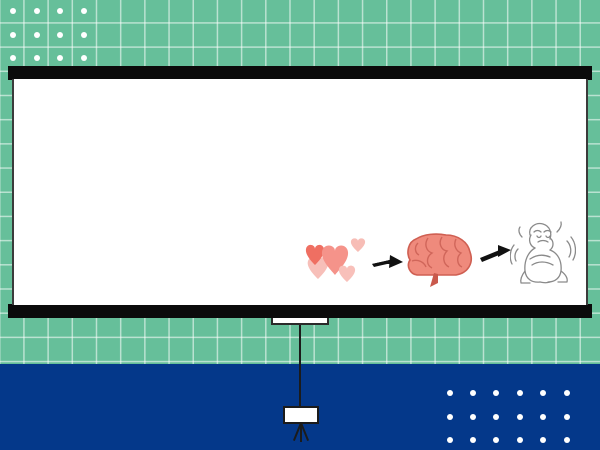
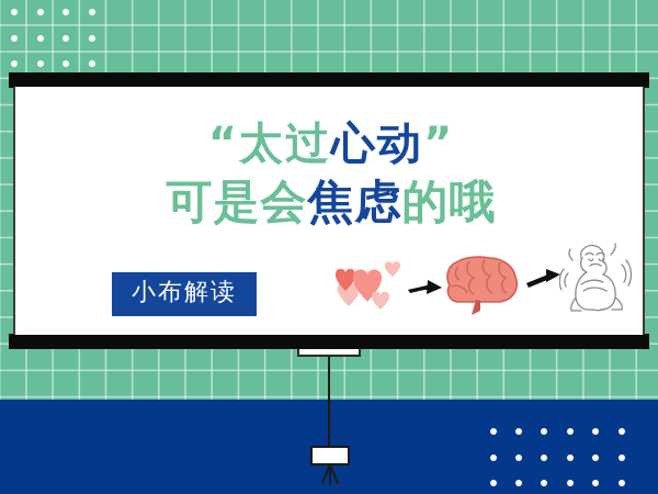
+ “太过心动”
+ 可是会焦虑的哦
+ 小布解读
